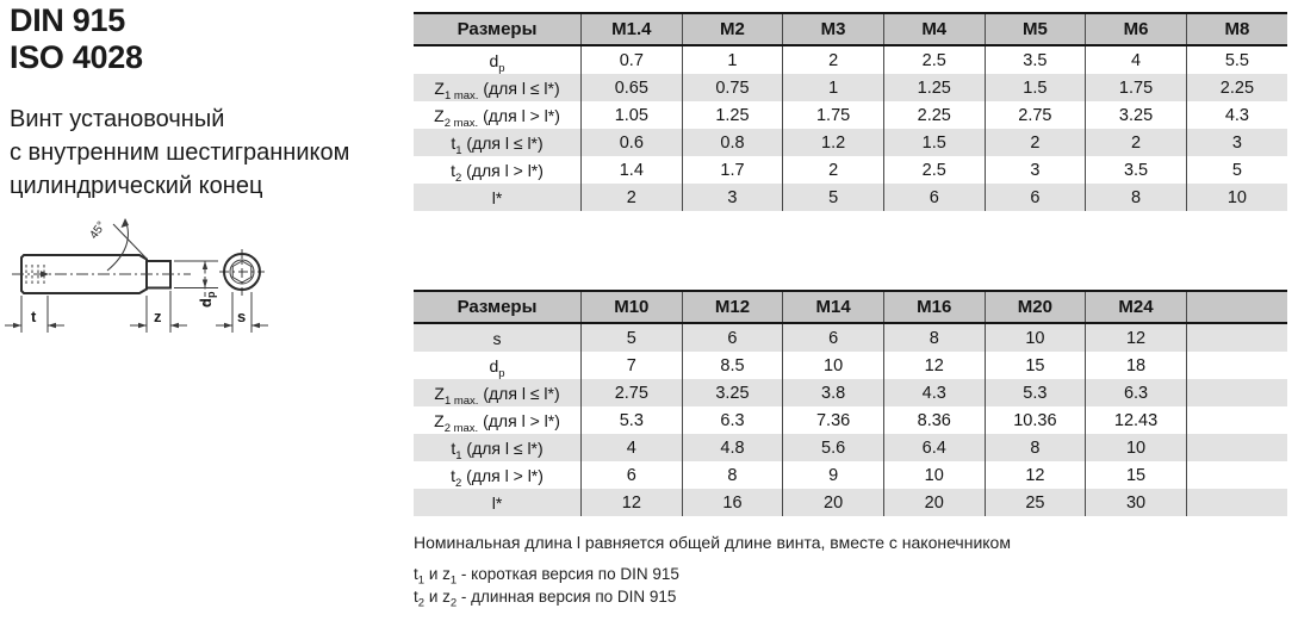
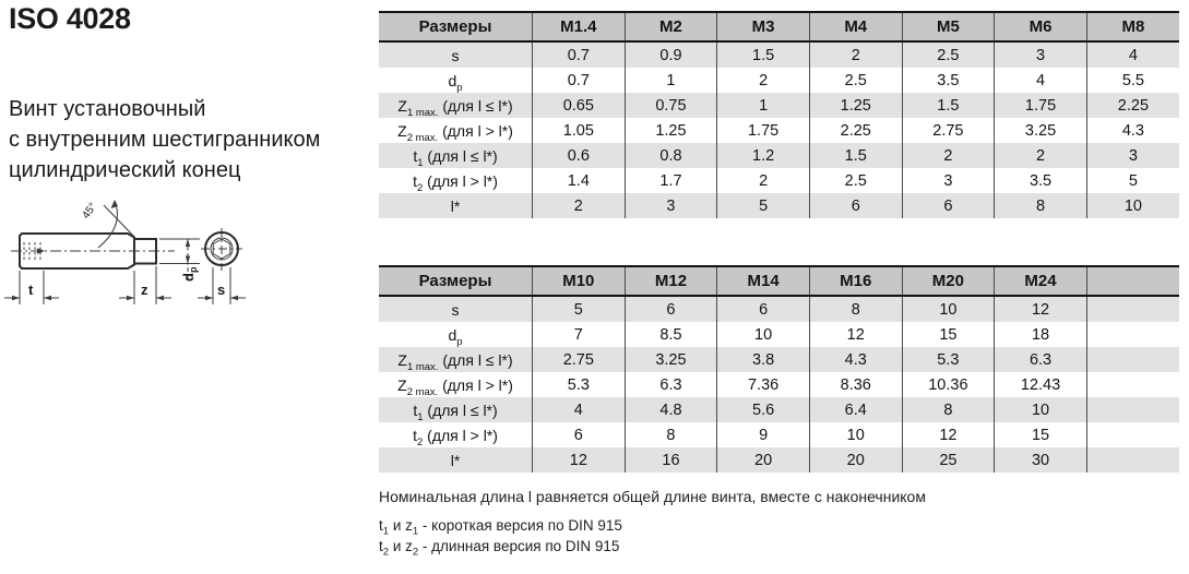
- DIN 915
  ISO 4028
  Винт установочный
  с внутренним шестигранником
  цилиндрический конец
  t
  z
  s
  Размеры	M1.4	M2	M3	M4	M5	M6	M8
+ s	0.7	0.9	1.5	2	2.5	3	4
  dp	0.7	1	2	2.5	3.5	4	5.5
  Z1 max. (для l ≤ l*)	0.65	0.75	1	1.25	1.5	1.75	2.25
  Z2 max. (для l > l*)	1.05	1.25	1.75	2.25	2.75	3.25	4.3
  t1 (для l ≤ l*)	0.6	0.8	1.2	1.5	2	2	3
  t2 (для l > l*)	1.4	1.7	2	2.5	3	3.5	5
  l*	2	3	5	6	6	8	10
  Размеры	M10	M12	M14	M16	M20	M24
  s	5	6	6	8	10	12
  dp	7	8.5	10	12	15	18
  Z1 max. (для l ≤ l*)	2.75	3.25	3.8	4.3	5.3	6.3
  Z2 max. (для l > l*)	5.3	6.3	7.36	8.36	10.36	12.43
  t1 (для l ≤ l*)	4	4.8	5.6	6.4	8	10
  t2 (для l > l*)	6	8	9	10	12	15
  l*	12	16	20	20	25	30
  Номинальная длина l равняется общей длине винта, вместе с наконечником
  t1 и z1 - короткая версия по DIN 915
  t2 и z2 - длинная версия по DIN 915
